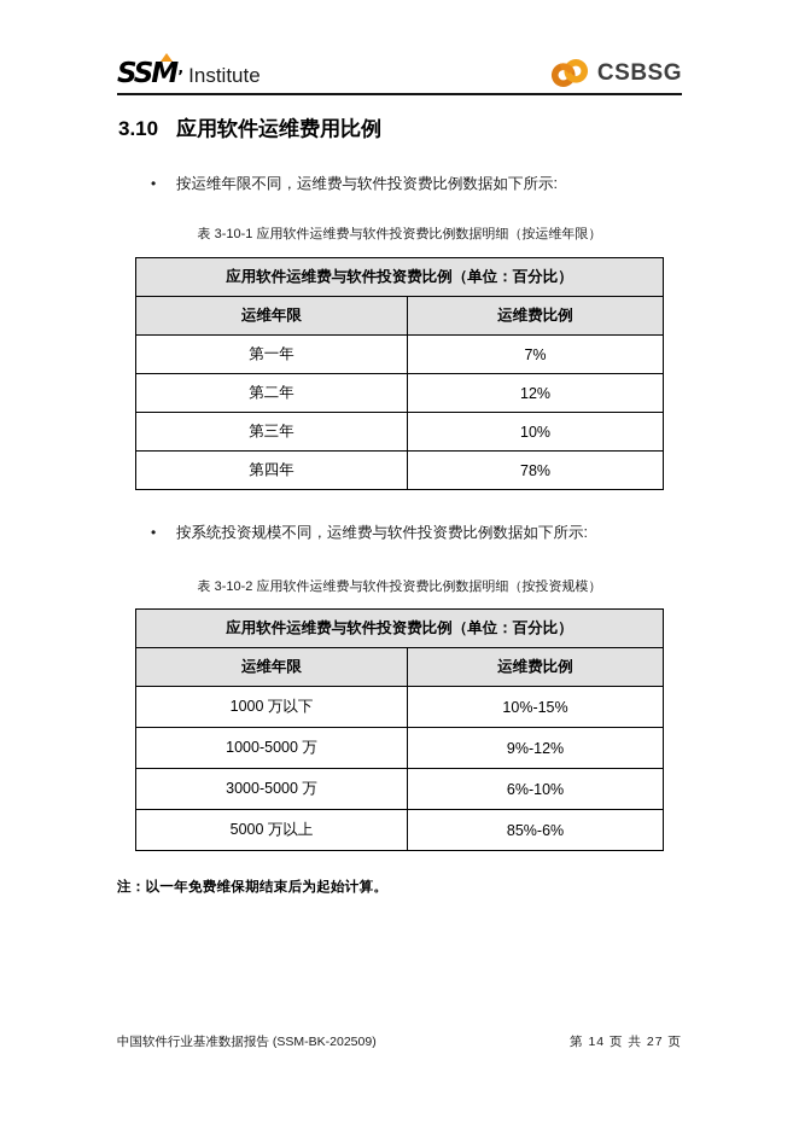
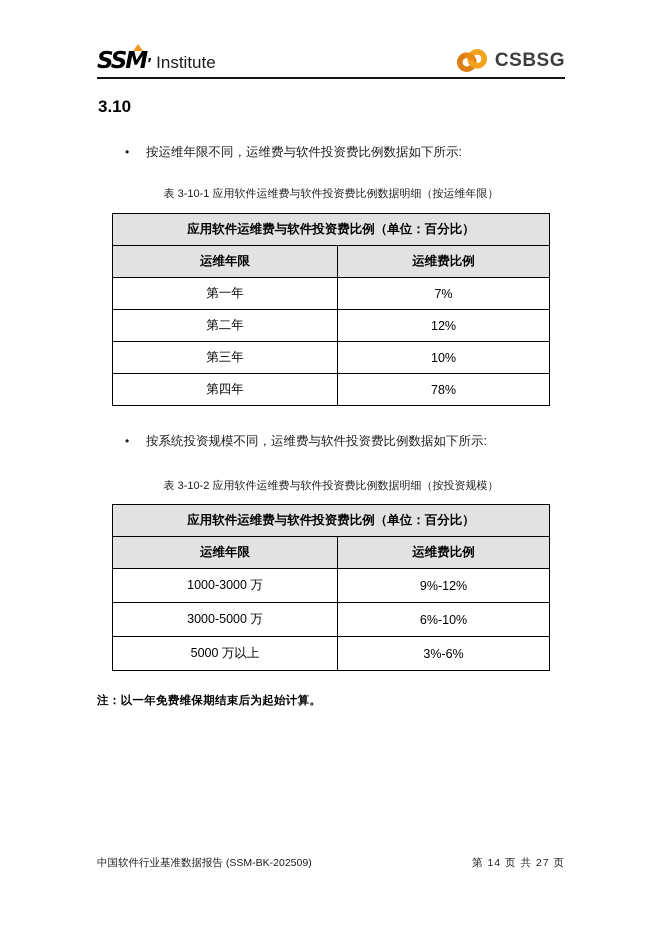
  SSM’
  Institute
  CSBSG
  3.10
- 应用软件运维费用比例
  •
  按运维年限不同，运维费与软件投资费比例数据如下所示:
  表 3-10-1 应用软件运维费与软件投资费比例数据明细（按运维年限）
  应用软件运维费与软件投资费比例（单位：百分比）
  运维年限	运维费比例
  第一年	7%
  第二年	12%
  第三年	10%
  第四年	78%
  •
  按系统投资规模不同，运维费与软件投资费比例数据如下所示:
  表 3-10-2 应用软件运维费与软件投资费比例数据明细（按投资规模）
  应用软件运维费与软件投资费比例（单位：百分比）
  运维年限	运维费比例
- 1000 万以下	10%-15%
- 1000-5000 万	9%-12%
+ 1000-3000 万	9%-12%
  3000-5000 万	6%-10%
- 5000 万以上	85%-6%
+ 5000 万以上	3%-6%
  注：以一年免费维保期结束后为起始计算。
  中国软件行业基准数据报告 (SSM-BK-202509)
  第 14 页 共 27 页
